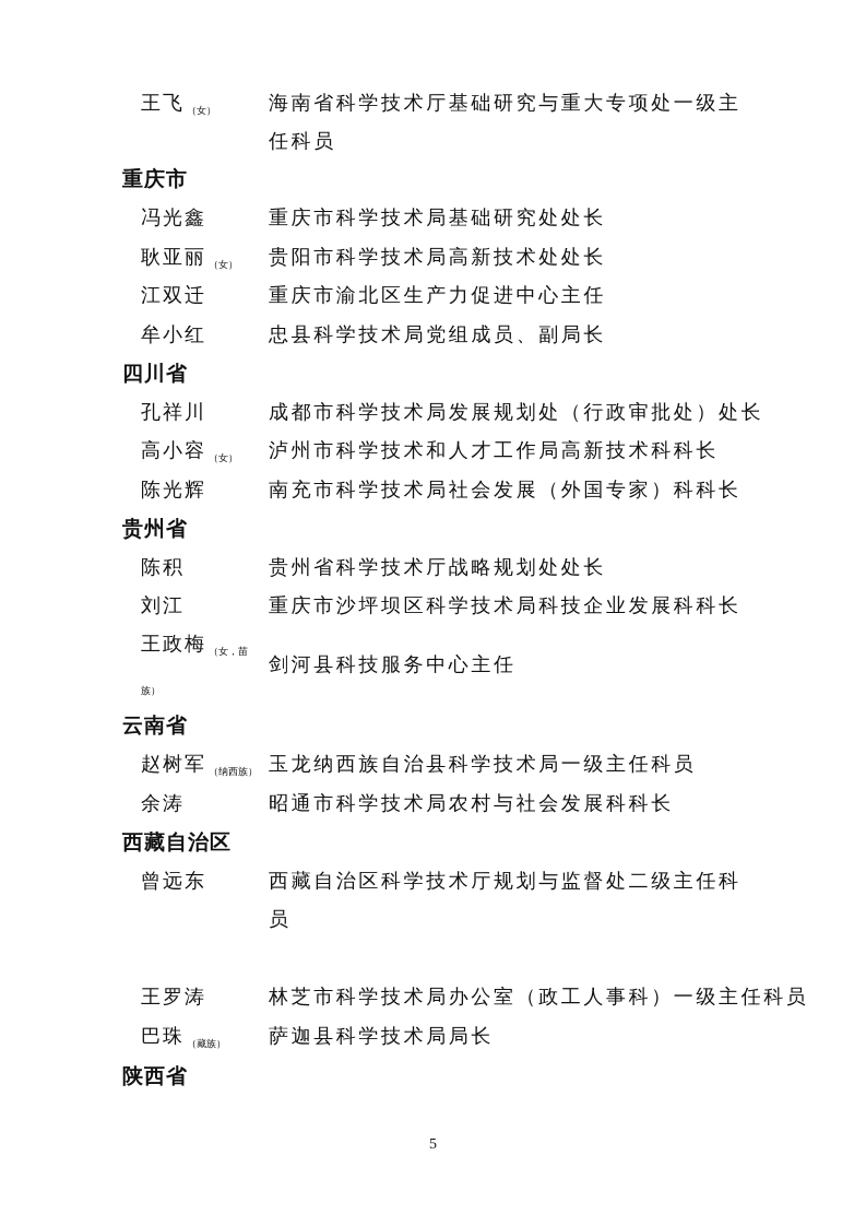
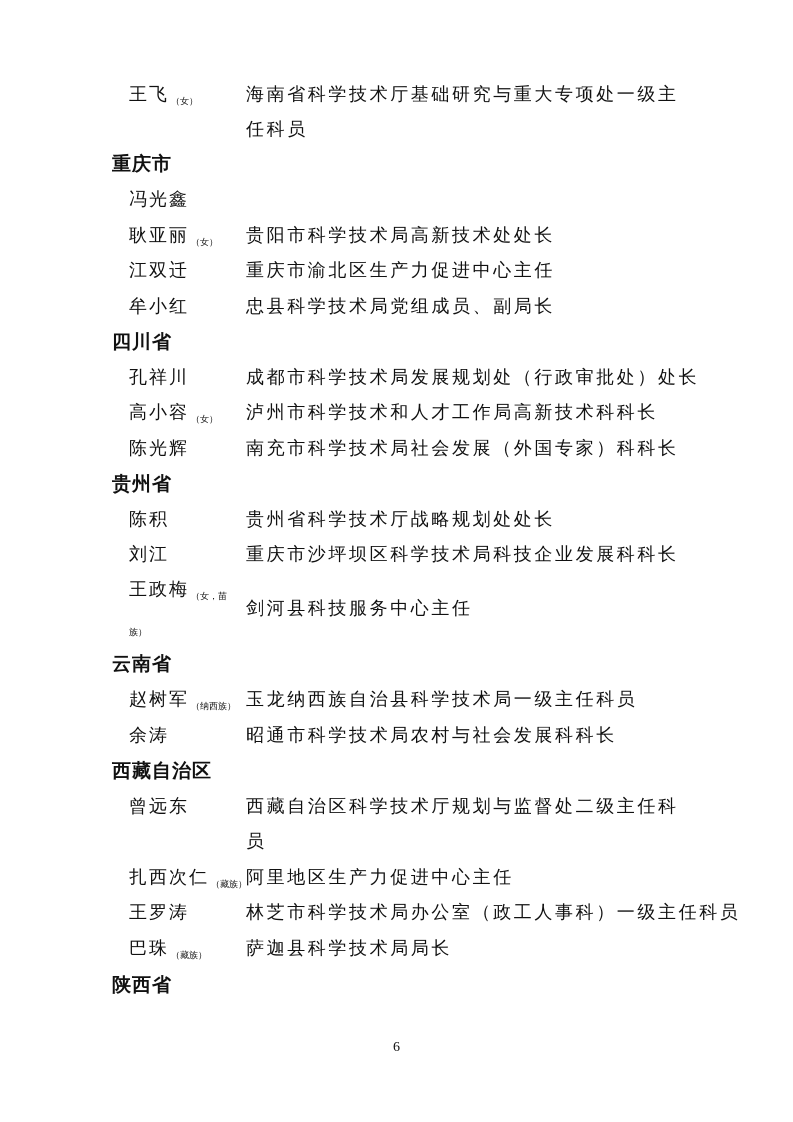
  王飞 （女）
  海南省科学技术厅基础研究与重大专项处一级主
  任科员
  重庆市
  冯光鑫
- 重庆市科学技术局基础研究处处长
  耿亚丽 （女）
  贵阳市科学技术局高新技术处处长
  江双迁
  重庆市渝北区生产力促进中心主任
  牟小红
  忠县科学技术局党组成员、副局长
  四川省
  孔祥川
  成都市科学技术局发展规划处（行政审批处）处长
  高小容 （女）
  泸州市科学技术和人才工作局高新技术科科长
  陈光辉
  南充市科学技术局社会发展（外国专家）科科长
  贵州省
  陈积
  贵州省科学技术厅战略规划处处长
  刘江
  重庆市沙坪坝区科学技术局科技企业发展科科长
  王政梅 （女，苗
  族）
  剑河县科技服务中心主任
  云南省
  赵树军 （纳西族）
  玉龙纳西族自治县科学技术局一级主任科员
  余涛
  昭通市科学技术局农村与社会发展科科长
  西藏自治区
  曾远东
  西藏自治区科学技术厅规划与监督处二级主任科
  员
+ 扎西次仁 （藏族）
+ 阿里地区生产力促进中心主任
  王罗涛
  林芝市科学技术局办公室（政工人事科）一级主任科员
  巴珠 （藏族）
  萨迦县科学技术局局长
  陕西省
- 5
+ 6
